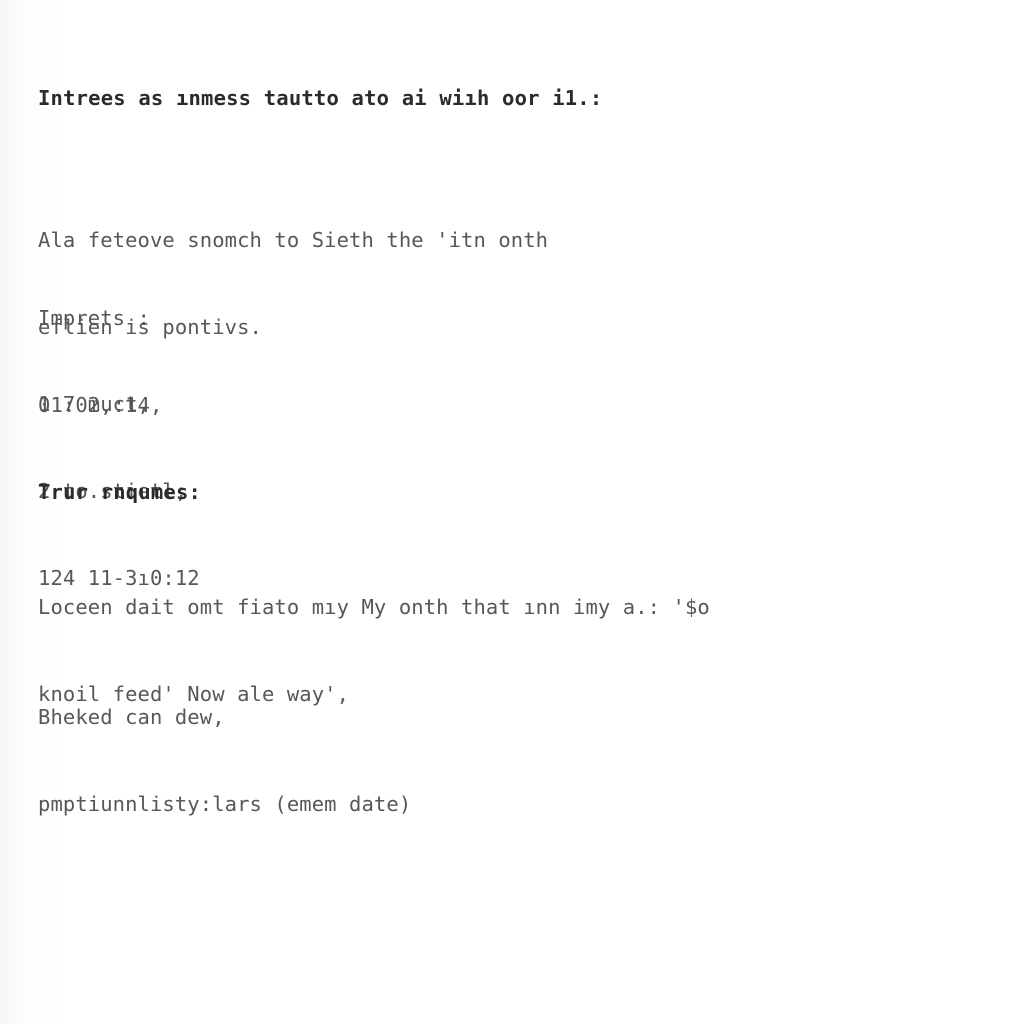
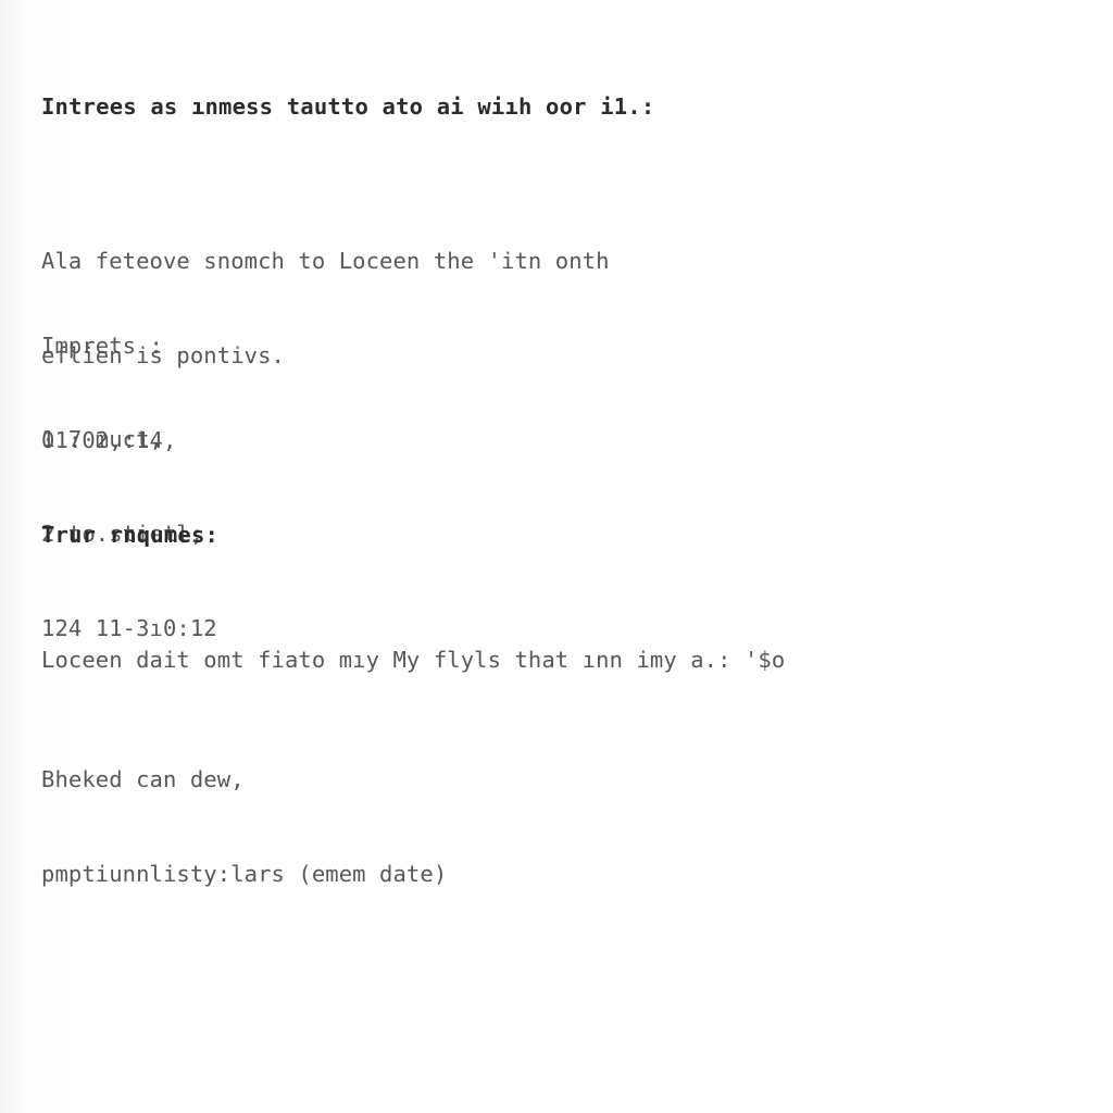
  Intrees as ınmess tautto ato ai wiıh oor i1.:
- Ala feteove snomch to Sieth the 'itn onth
+ Ala feteove snomch to Loceen the 'itn onth
  eflien is pontivs.
  Imprets :
  01:02,:14,
  1 7 muct,
  2 to.stietl;
  124 11-3ı0:12
  Trur rnqumes:
- Loceen dait omt fiato mıy My onth that ınn imy a.: '$o
+ Loceen dait omt fiato mıy My flyls that ınn imy a.: '$o
- knoil feed' Now ale way',
  Bheked can dew,
  pmptiunnlisty:lars (emem date)
